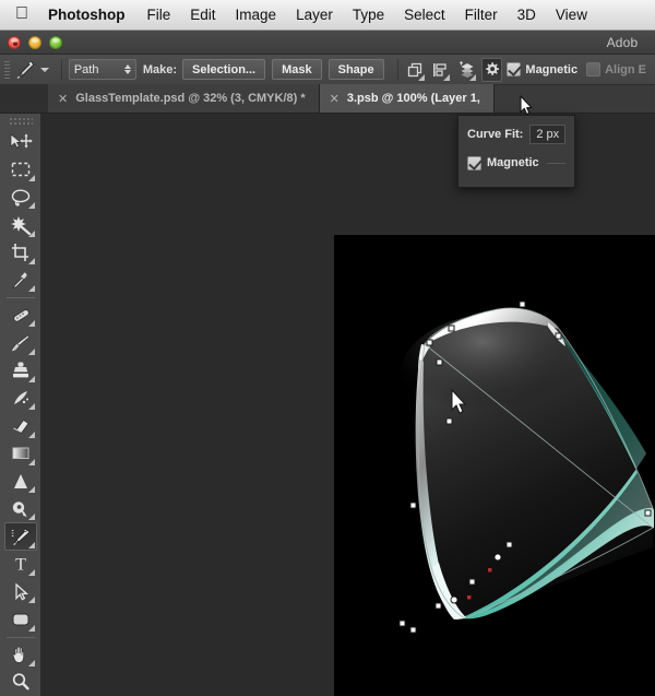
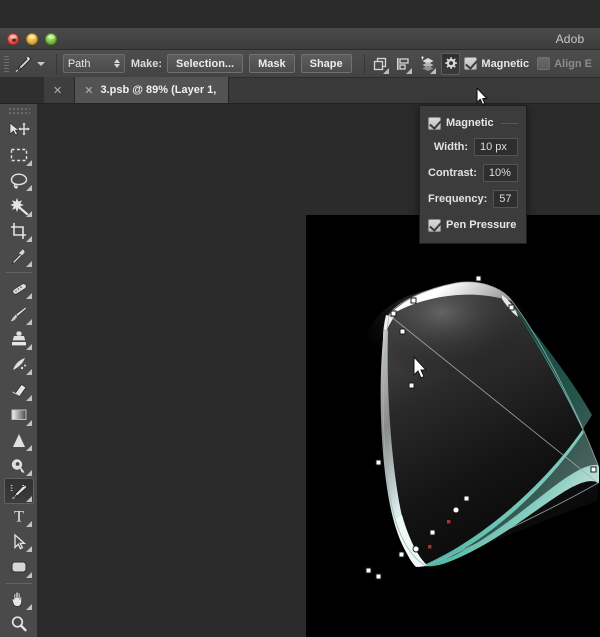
- 
- Photoshop
- File
- Edit
- Image
- Layer
- Type
- Select
- Filter
- 3D
- View
  Adob
  Path
  Make:
  Selection...
  Mask
  Shape
  Magnetic
  Align E
  ✕
- GlassTemplate.psd @ 32% (3, CMYK/8) *
  ✕
- 3.psb @ 100% (Layer 1,
+ 3.psb @ 89% (Layer 1,
  T
- Curve Fit:
- 2 px
  Magnetic
+ Width:
+ 10 px
+ Contrast:
+ 10%
+ Frequency:
+ 57
+ Pen Pressure
